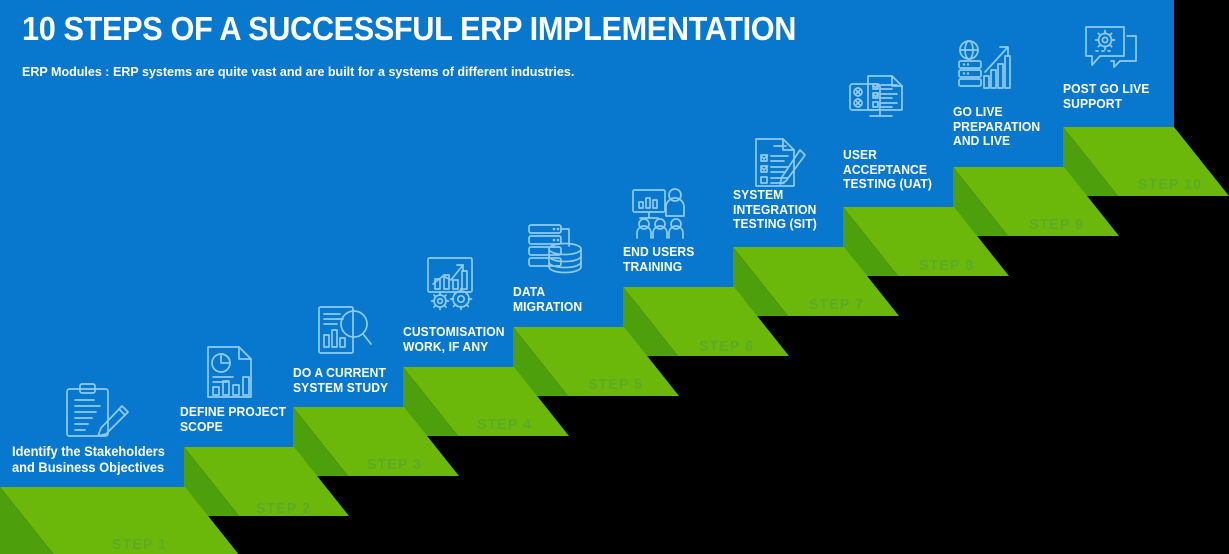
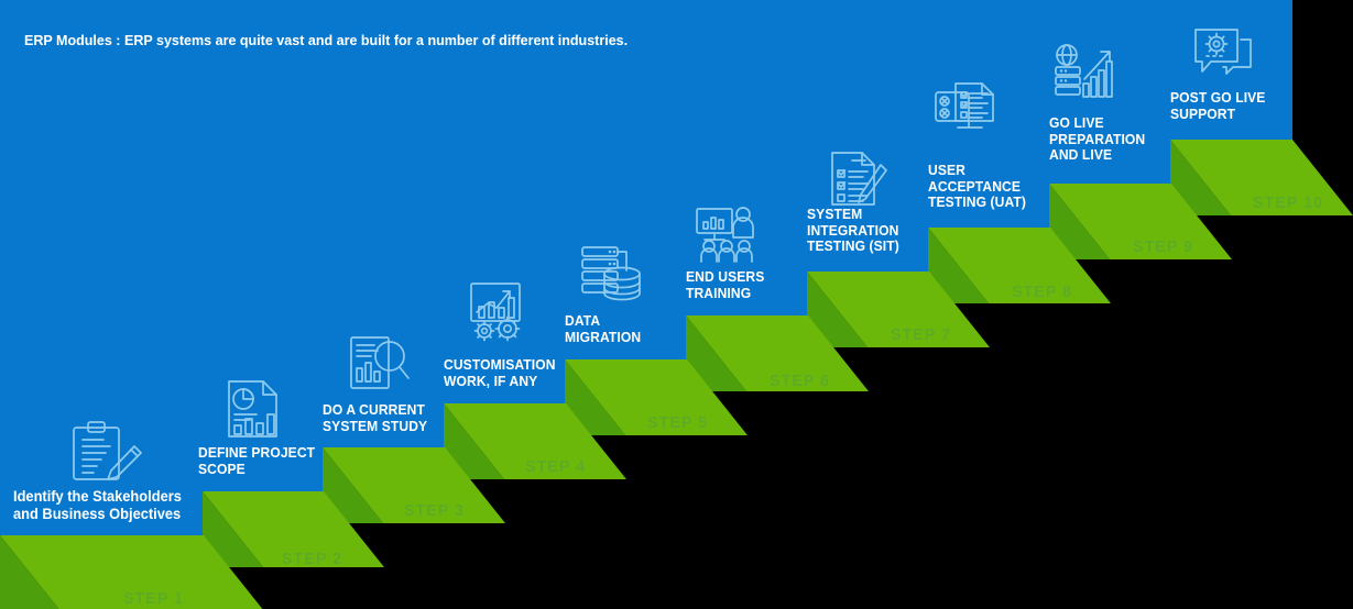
- 10 STEPS OF A SUCCESSFUL ERP IMPLEMENTATION
- ERP Modules : ERP systems are quite vast and are built for a systems of different industries.
+ ERP Modules : ERP systems are quite vast and are built for a number of different industries.
  Identify the Stakeholders
  and Business Objectives
  STEP 1
  DEFINE PROJECT
  SCOPE
  STEP 2
  DO A CURRENT
  SYSTEM STUDY
  STEP 3
  CUSTOMISATION
  WORK, IF ANY
  STEP 4
  DATA
  MIGRATION
  STEP 5
  END USERS
  TRAINING
  STEP 6
  SYSTEM
  INTEGRATION
  TESTING (SIT)
  STEP 7
  USER
  ACCEPTANCE
  TESTING (UAT)
  STEP 8
  GO LIVE
  PREPARATION
  AND LIVE
  STEP 9
  POST GO LIVE
  SUPPORT
  STEP 10
